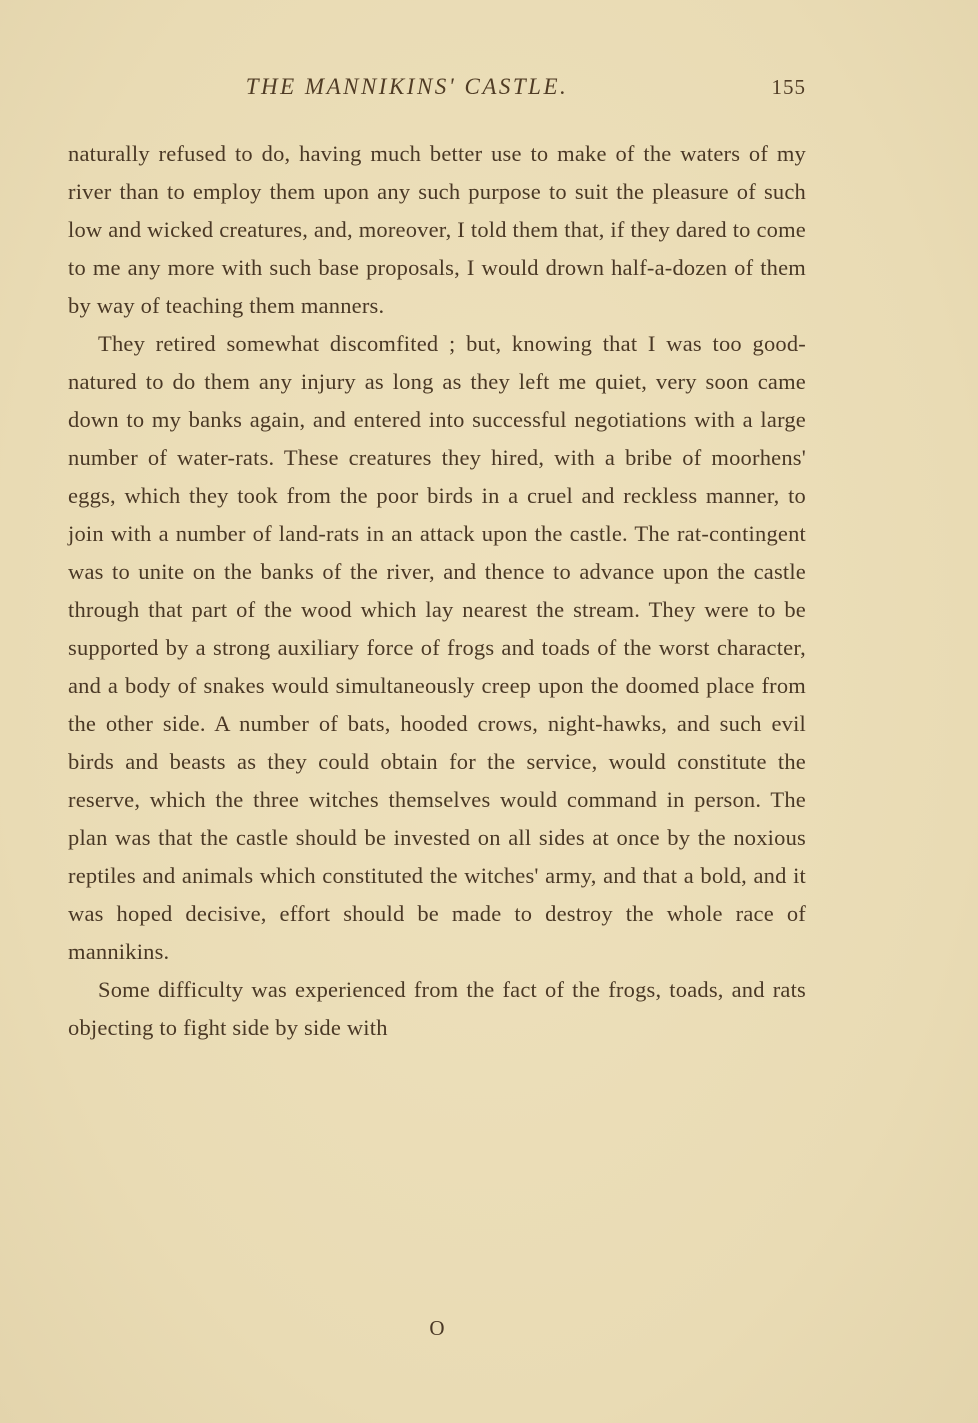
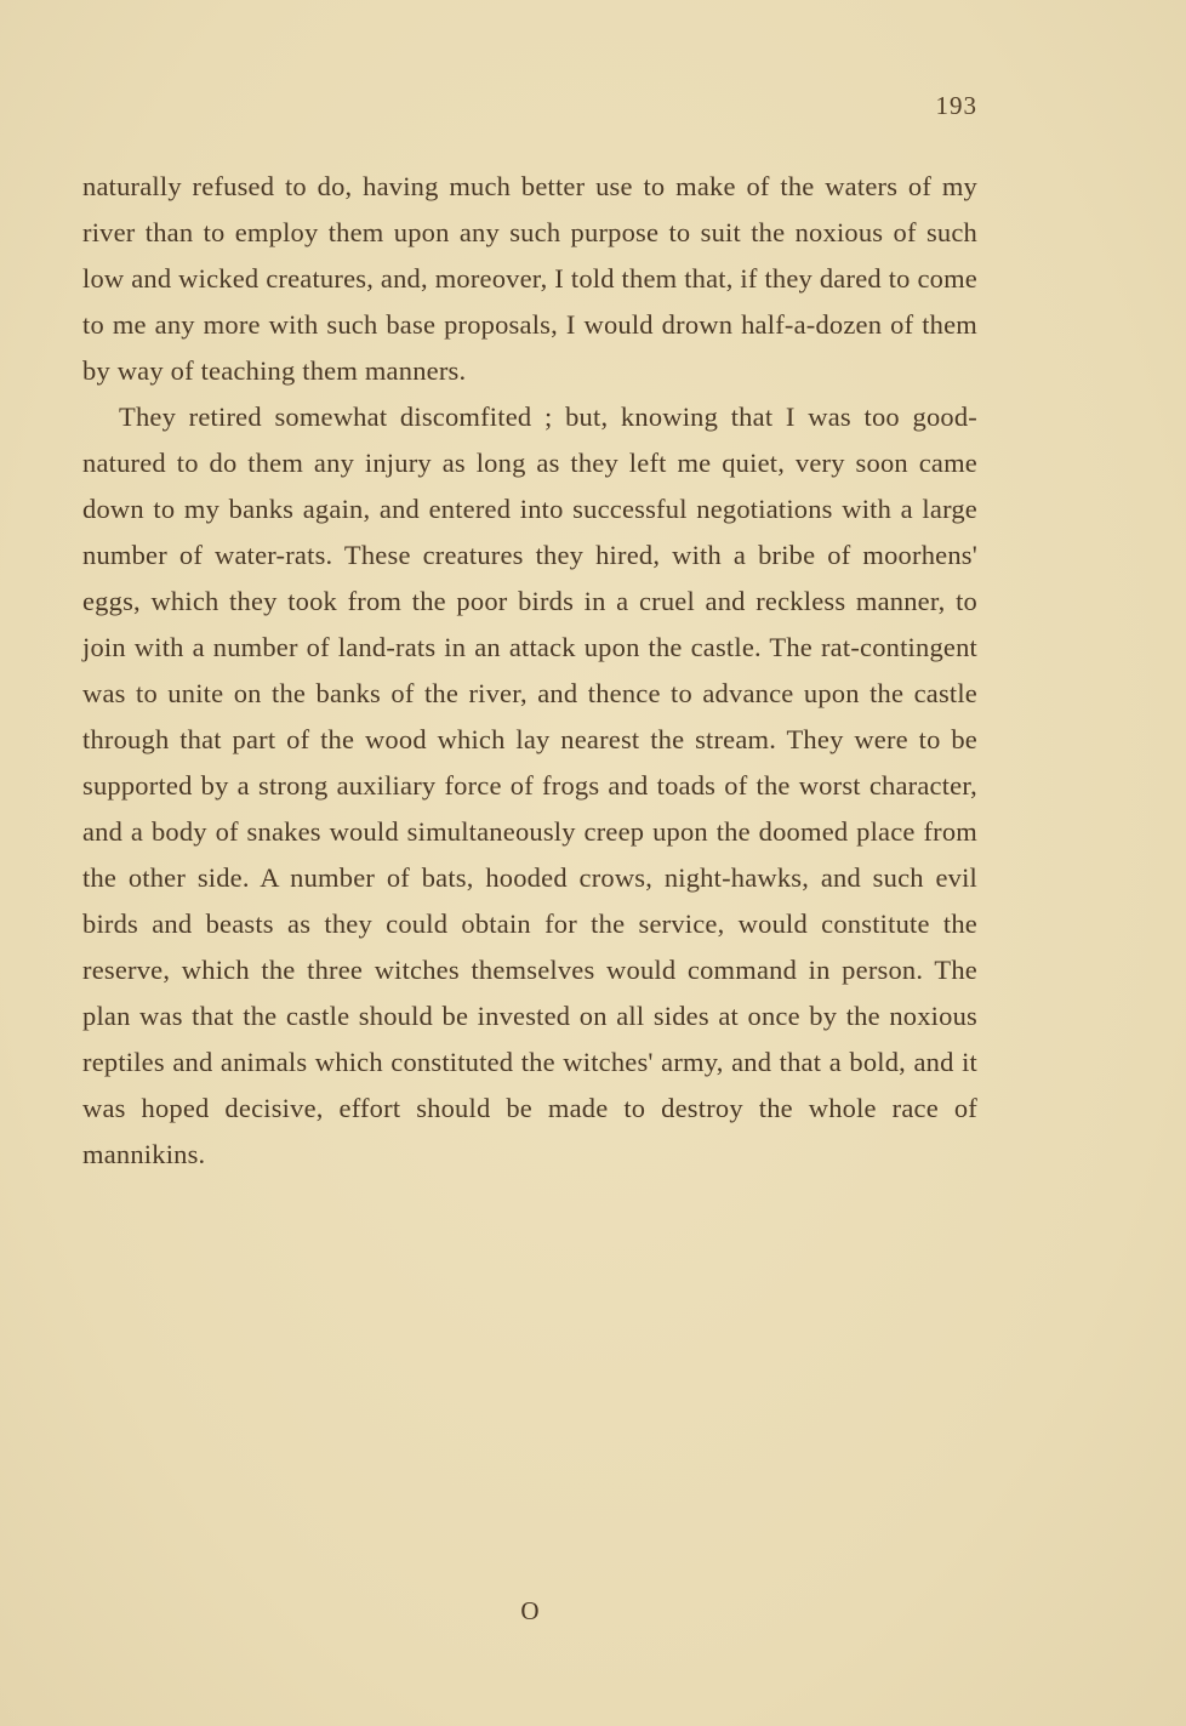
- THE MANNIKINS' CASTLE.
- 155
+ 193
- naturally refused to do, having much better use to make of the waters of my river than to employ them upon any such purpose to suit the pleasure of such low and wicked creatures, and, moreover, I told them that, if they dared to come to me any more with such base proposals, I would drown half-a-dozen of them by way of teaching them manners.
+ naturally refused to do, having much better use to make of the waters of my river than to employ them upon any such purpose to suit the noxious of such low and wicked creatures, and, moreover, I told them that, if they dared to come to me any more with such base proposals, I would drown half-a-dozen of them by way of teaching them manners.
  They retired somewhat discomfited ; but, knowing that I was too good-natured to do them any injury as long as they left me quiet, very soon came down to my banks again, and entered into successful negotiations with a large number of water-rats. These creatures they hired, with a bribe of moorhens' eggs, which they took from the poor birds in a cruel and reckless manner, to join with a number of land-rats in an attack upon the castle. The rat-contingent was to unite on the banks of the river, and thence to advance upon the castle through that part of the wood which lay nearest the stream. They were to be supported by a strong auxiliary force of frogs and toads of the worst character, and a body of snakes would simultaneously creep upon the doomed place from the other side. A number of bats, hooded crows, night-hawks, and such evil birds and beasts as they could obtain for the service, would constitute the reserve, which the three witches themselves would command in person. The plan was that the castle should be invested on all sides at once by the noxious reptiles and animals which constituted the witches' army, and that a bold, and it was hoped decisive, effort should be made to destroy the whole race of mannikins.
- Some difficulty was experienced from the fact of the frogs, toads, and rats objecting to fight side by side with
  O
